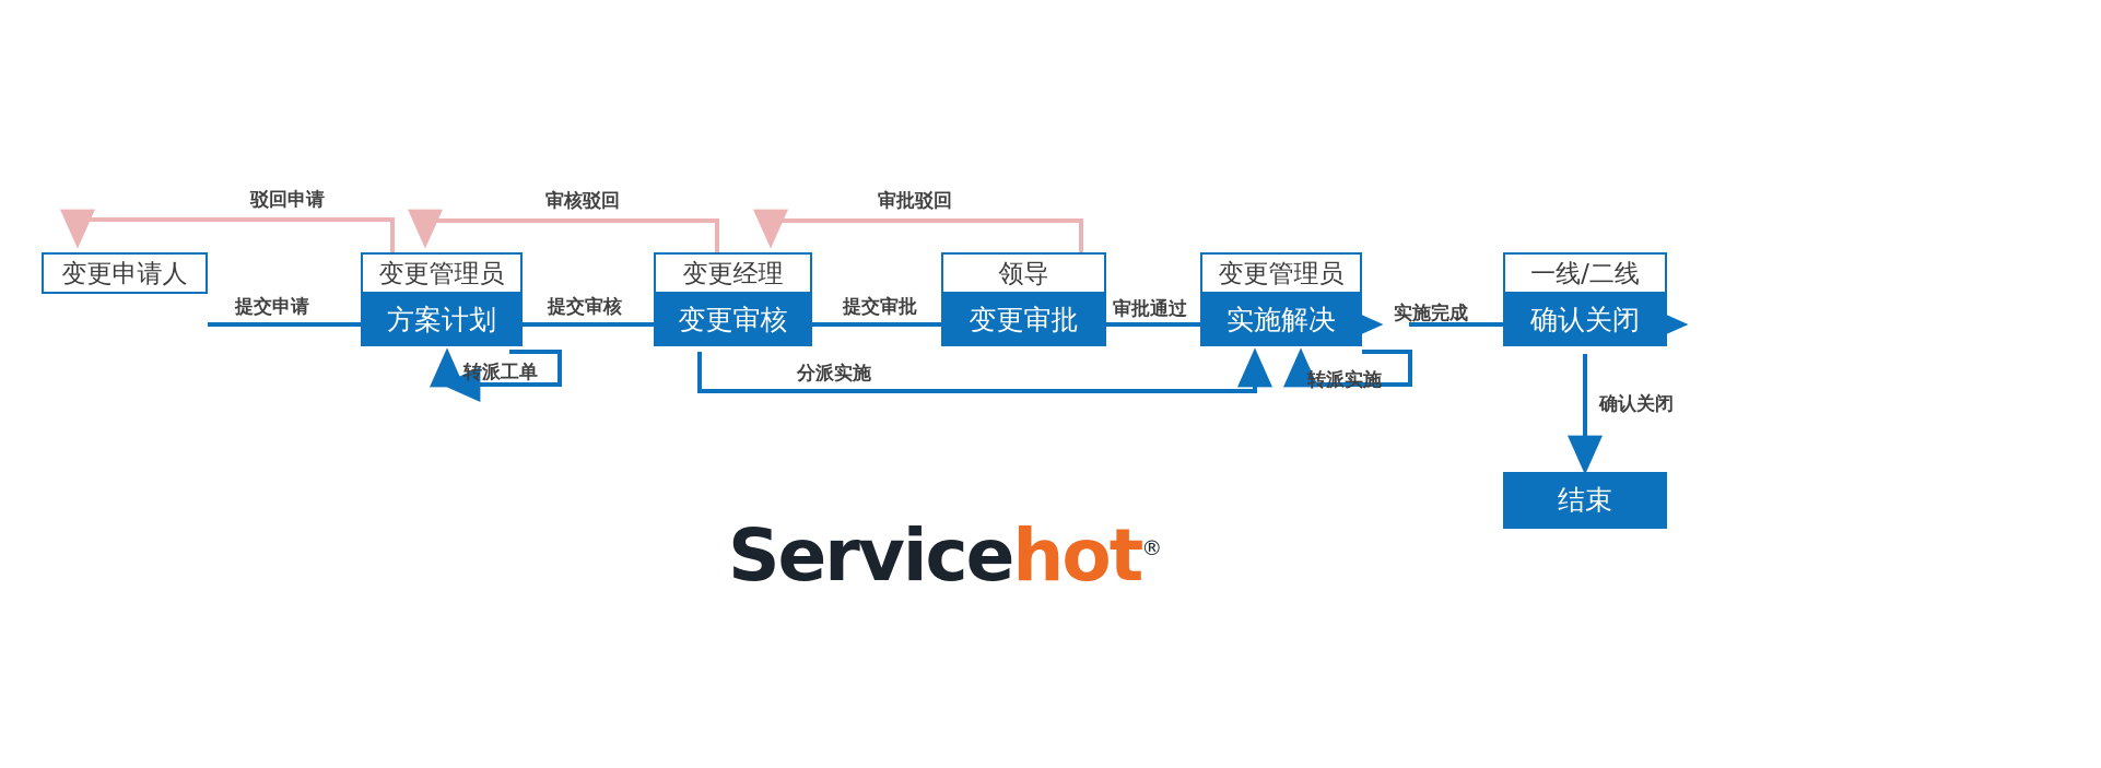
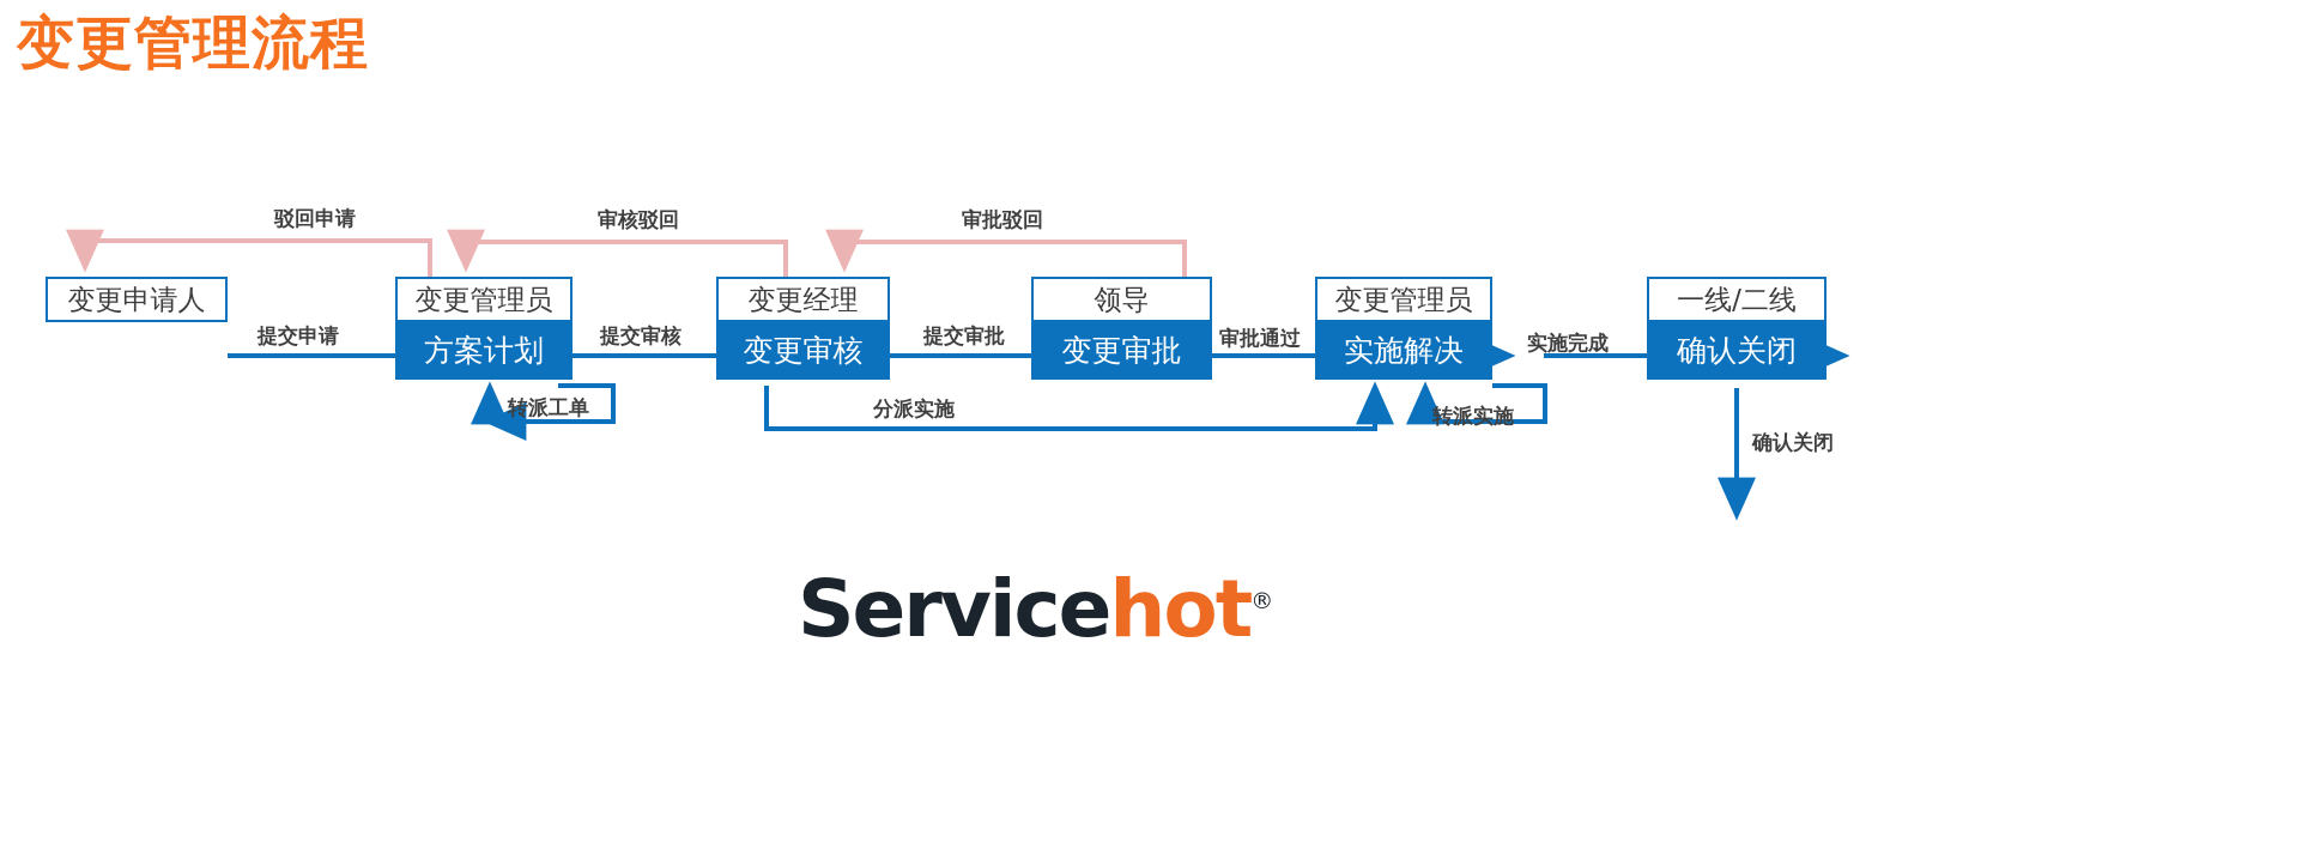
+ 变更管理流程
  变更申请人
  变更管理员
  方案计划
  变更经理
  变更审核
  领导
  变更审批
  变更管理员
  实施解决
  一线/二线
  确认关闭
- 结束
  提交申请
  提交审核
  提交审批
  审批通过
  实施完成
  确认关闭
  驳回申请
  审核驳回
  审批驳回
  转派工单
  分派实施
  转派实施
  Servicehot®
